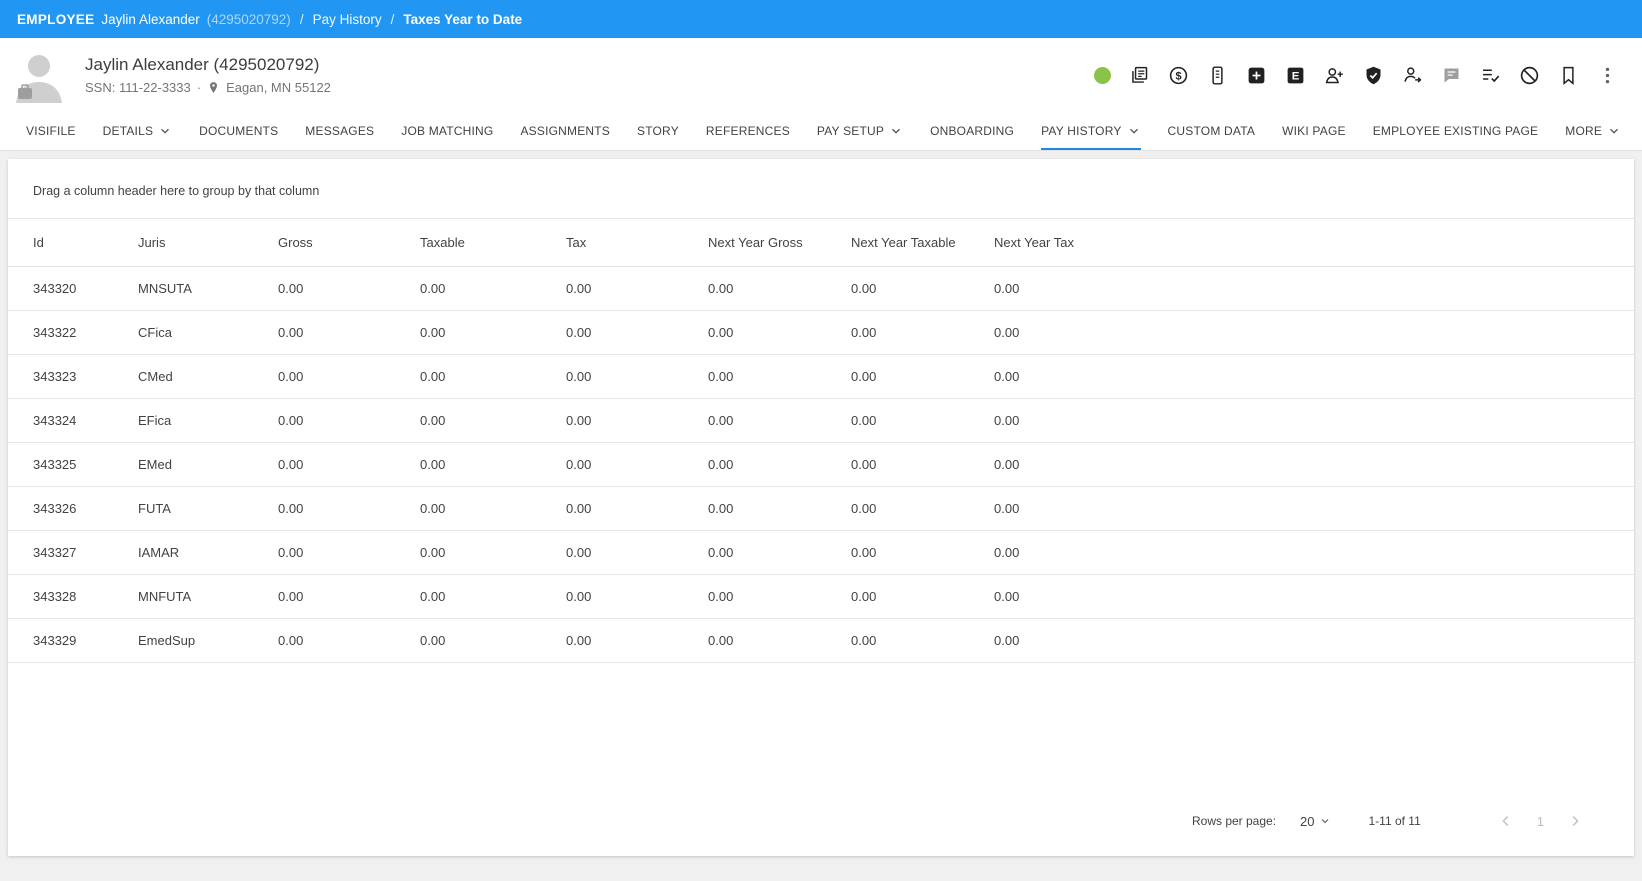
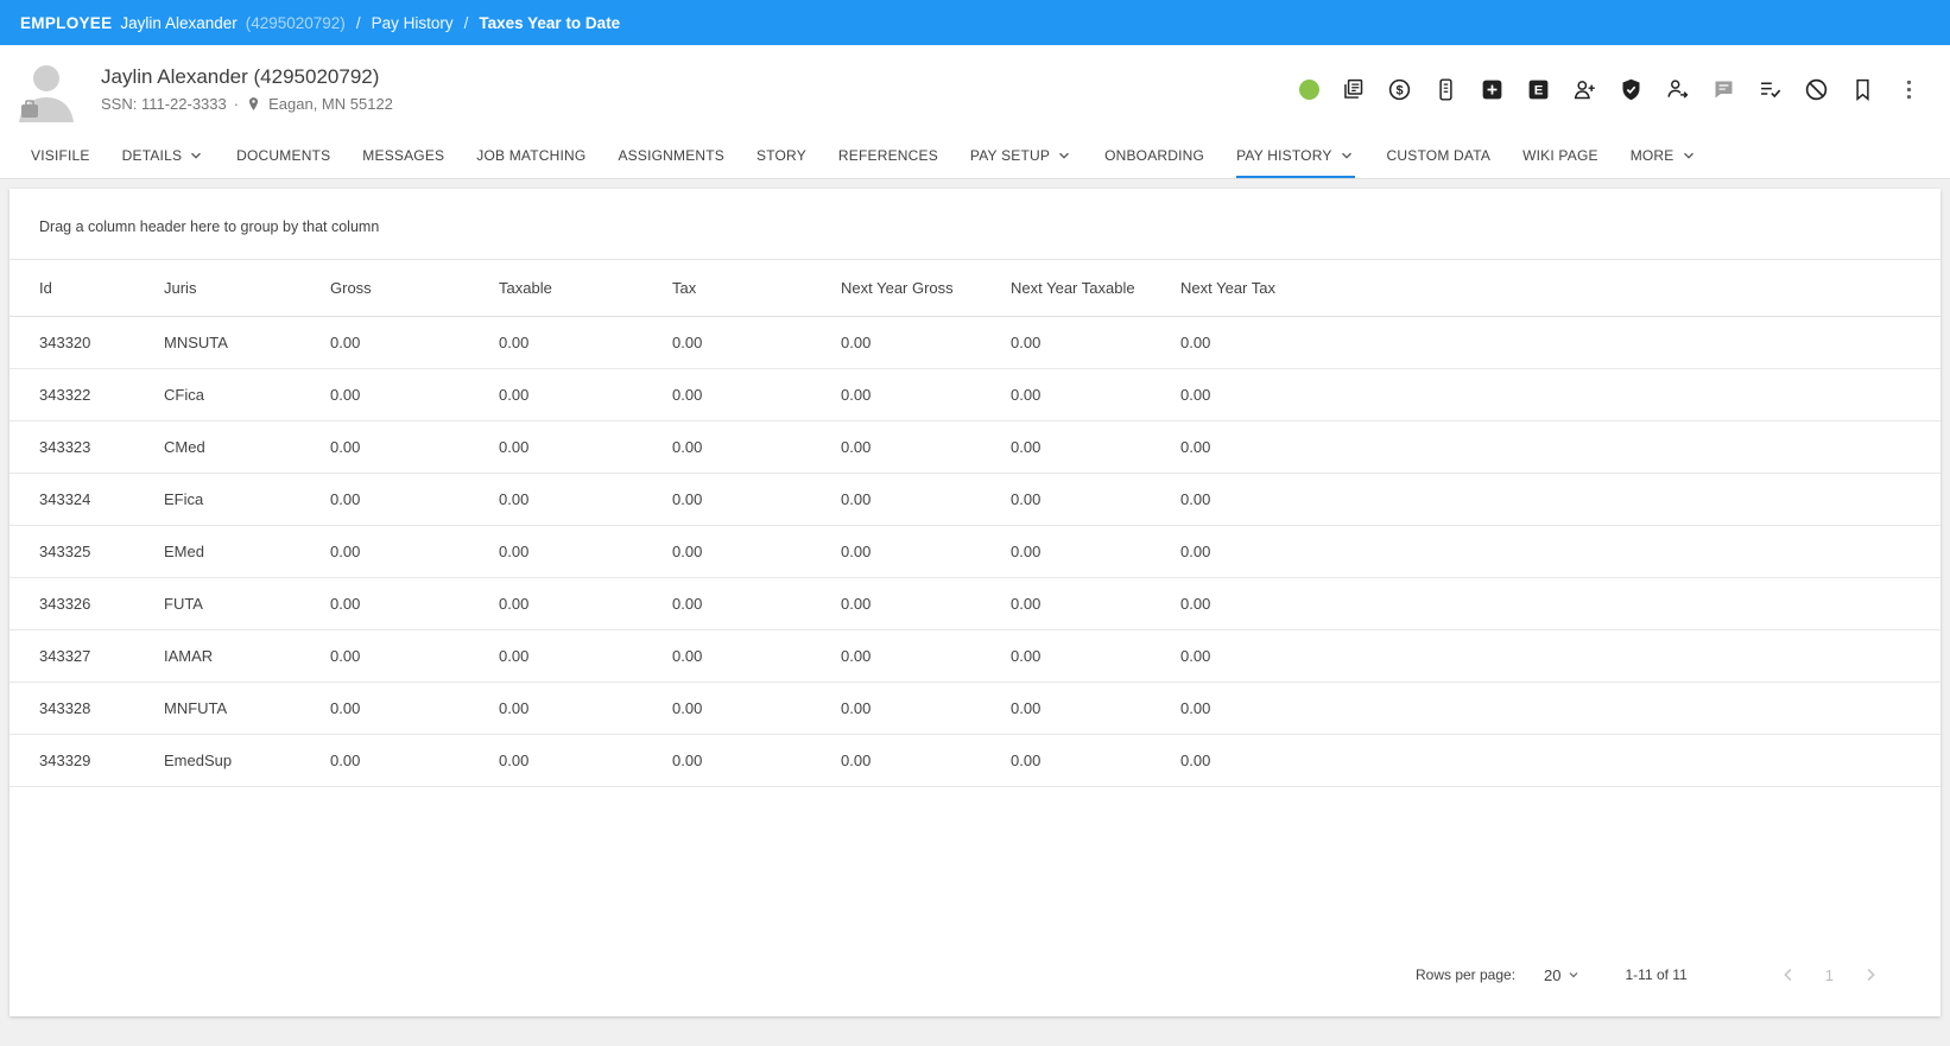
  EMPLOYEE
  Jaylin Alexander
  (4295020792)
  /
  Pay History
  /
  Taxes Year to Date
  Jaylin Alexander (4295020792)
  SSN: 111-22-3333
  ·
  Eagan, MN 55122
  $
  E
  VISIFILE
  DETAILS
  DOCUMENTS
  MESSAGES
  JOB MATCHING
  ASSIGNMENTS
  STORY
  REFERENCES
  PAY SETUP
  ONBOARDING
  PAY HISTORY
  CUSTOM DATA
  WIKI PAGE
- EMPLOYEE EXISTING PAGE
  MORE
  Drag a column header here to group by that column
  Id	Juris	Gross	Taxable	Tax	Next Year Gross	Next Year Taxable	Next Year Tax
  343320	MNSUTA	0.00	0.00	0.00	0.00	0.00	0.00
  343322	CFica	0.00	0.00	0.00	0.00	0.00	0.00
  343323	CMed	0.00	0.00	0.00	0.00	0.00	0.00
  343324	EFica	0.00	0.00	0.00	0.00	0.00	0.00
  343325	EMed	0.00	0.00	0.00	0.00	0.00	0.00
  343326	FUTA	0.00	0.00	0.00	0.00	0.00	0.00
  343327	IAMAR	0.00	0.00	0.00	0.00	0.00	0.00
  343328	MNFUTA	0.00	0.00	0.00	0.00	0.00	0.00
  343329	EmedSup	0.00	0.00	0.00	0.00	0.00	0.00
  Rows per page:
  20
  1-11 of 11
  1
